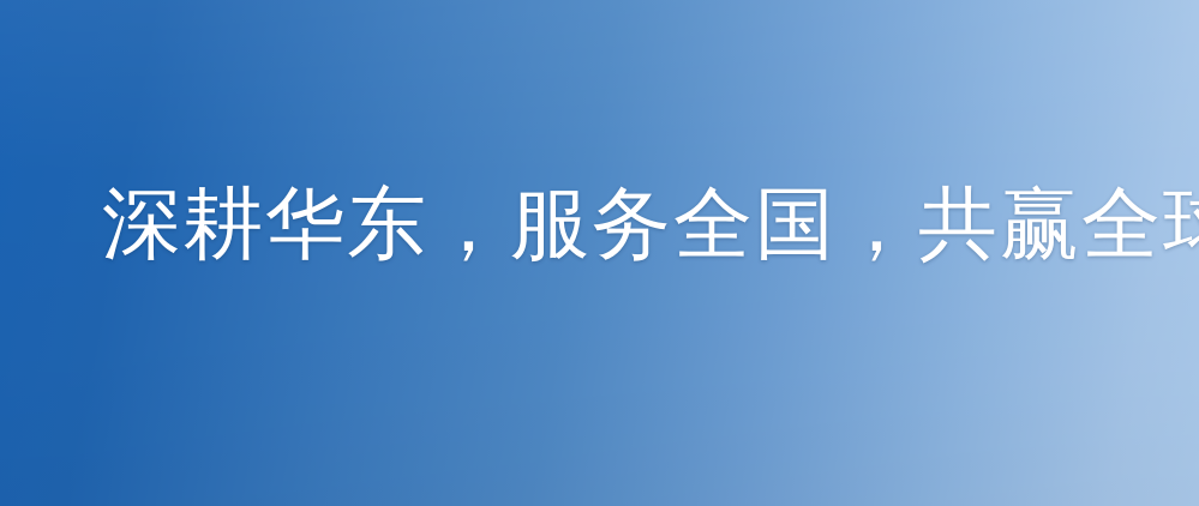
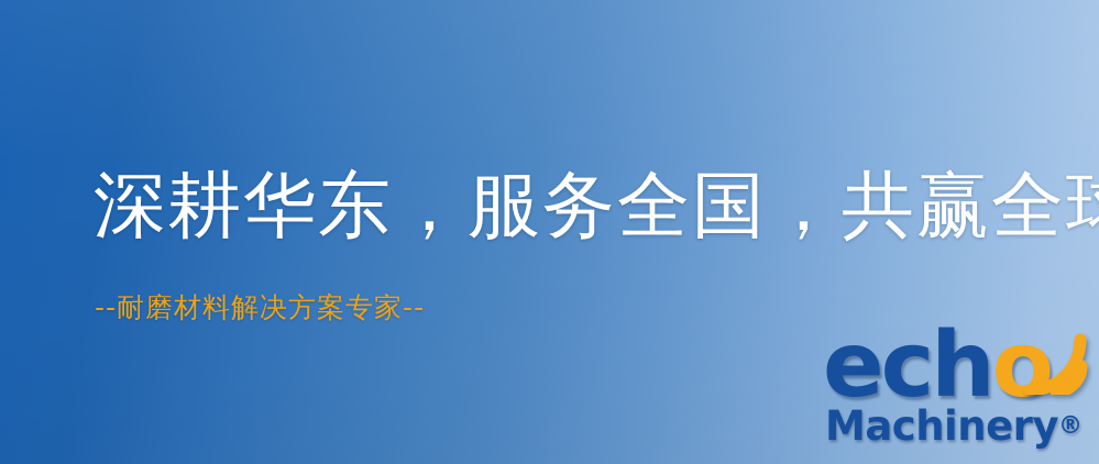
  深耕华东，服务全国，共赢全
+ --耐磨材料解决方案专家--
+ echo
+ Machinery®
